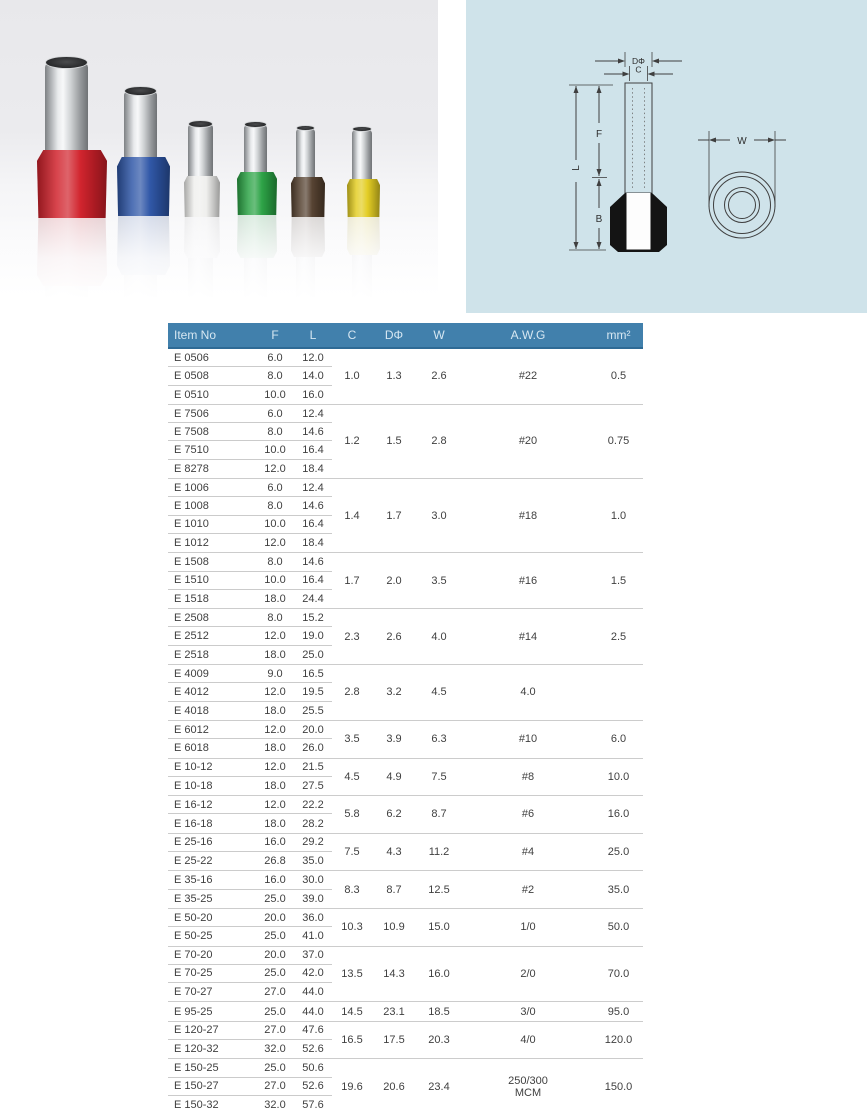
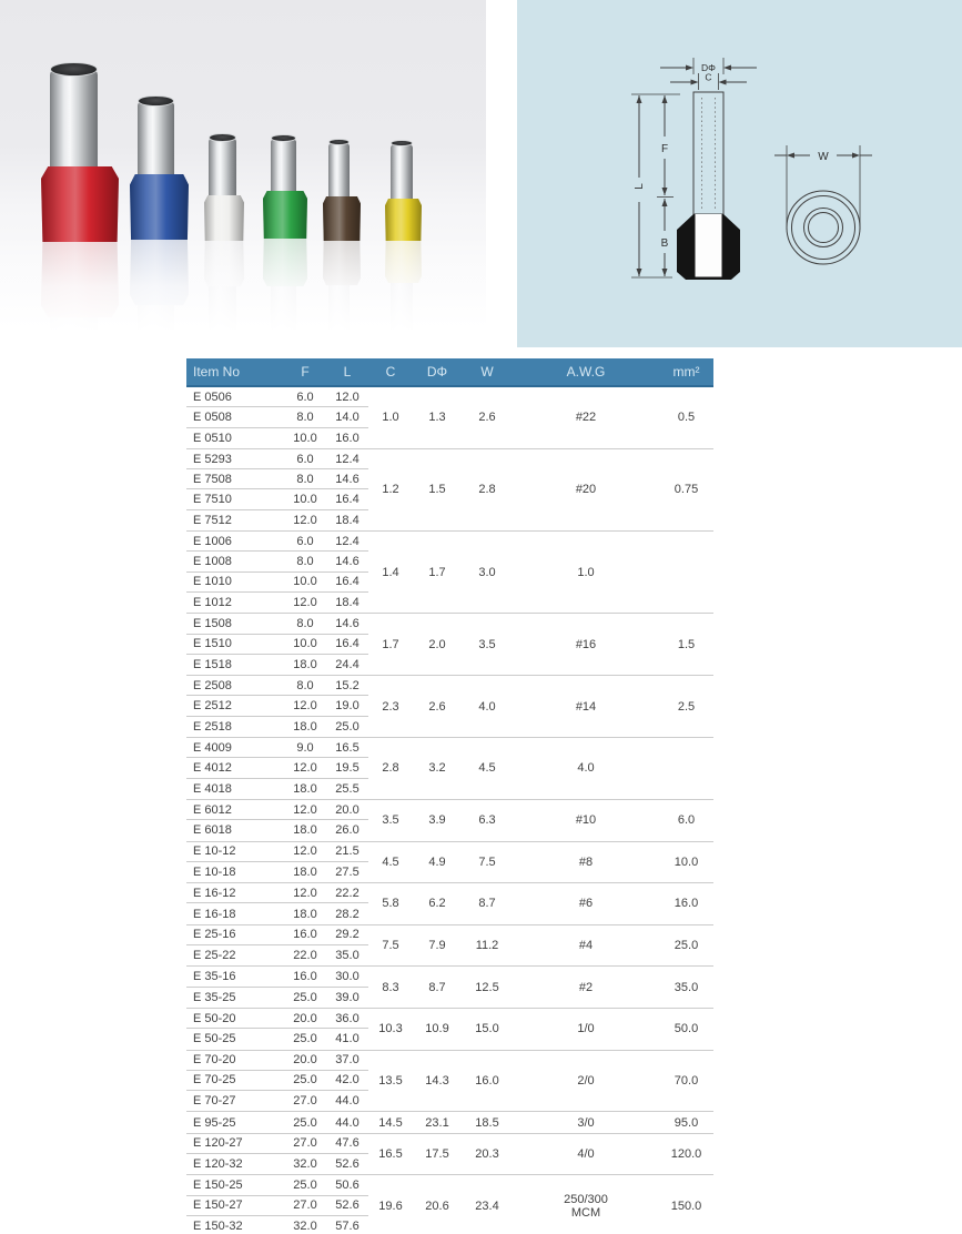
  DΦ
  C
  F
  B
  W
  Item No
  F
  L
  C
  DΦ
  W
  A.W.G
  mm²
  E 0506
  6.0
  12.0
  E 0508
  8.0
  14.0
  E 0510
  10.0
  16.0
  1.0
  1.3
  2.6
  #22
  0.5
- E 7506
+ E 5293
  6.0
  12.4
  E 7508
  8.0
  14.6
  E 7510
  10.0
  16.4
- E 8278
+ E 7512
  12.0
  18.4
  1.2
  1.5
  2.8
  #20
  0.75
  E 1006
  6.0
  12.4
  E 1008
  8.0
  14.6
  E 1010
  10.0
  16.4
  E 1012
  12.0
  18.4
  1.4
  1.7
  3.0
- #18
  1.0
  E 1508
  8.0
  14.6
  E 1510
  10.0
  16.4
  E 1518
  18.0
  24.4
  1.7
  2.0
  3.5
  #16
  1.5
  E 2508
  8.0
  15.2
  E 2512
  12.0
  19.0
  E 2518
  18.0
  25.0
  2.3
  2.6
  4.0
  #14
  2.5
  E 4009
  9.0
  16.5
  E 4012
  12.0
  19.5
  E 4018
  18.0
  25.5
  2.8
  3.2
  4.5
  4.0
  E 6012
  12.0
  20.0
  E 6018
  18.0
  26.0
  3.5
  3.9
  6.3
  #10
  6.0
  E 10-12
  12.0
  21.5
  E 10-18
  18.0
  27.5
  4.5
  4.9
  7.5
  #8
  10.0
  E 16-12
  12.0
  22.2
  E 16-18
  18.0
  28.2
  5.8
  6.2
  8.7
  #6
  16.0
  E 25-16
  16.0
  29.2
  E 25-22
- 26.8
+ 22.0
  35.0
  7.5
- 4.3
+ 7.9
  11.2
  #4
  25.0
  E 35-16
  16.0
  30.0
  E 35-25
  25.0
  39.0
  8.3
  8.7
  12.5
  #2
  35.0
  E 50-20
  20.0
  36.0
  E 50-25
  25.0
  41.0
  10.3
  10.9
  15.0
  1/0
  50.0
  E 70-20
  20.0
  37.0
  E 70-25
  25.0
  42.0
  E 70-27
  27.0
  44.0
  13.5
  14.3
  16.0
  2/0
  70.0
  E 95-25
  25.0
  44.0
  14.5
  23.1
  18.5
  3/0
  95.0
  E 120-27
  27.0
  47.6
  E 120-32
  32.0
  52.6
  16.5
  17.5
  20.3
  4/0
  120.0
  E 150-25
  25.0
  50.6
  E 150-27
  27.0
  52.6
  E 150-32
  32.0
  57.6
  19.6
  20.6
  23.4
  250/300
  MCM
  150.0
